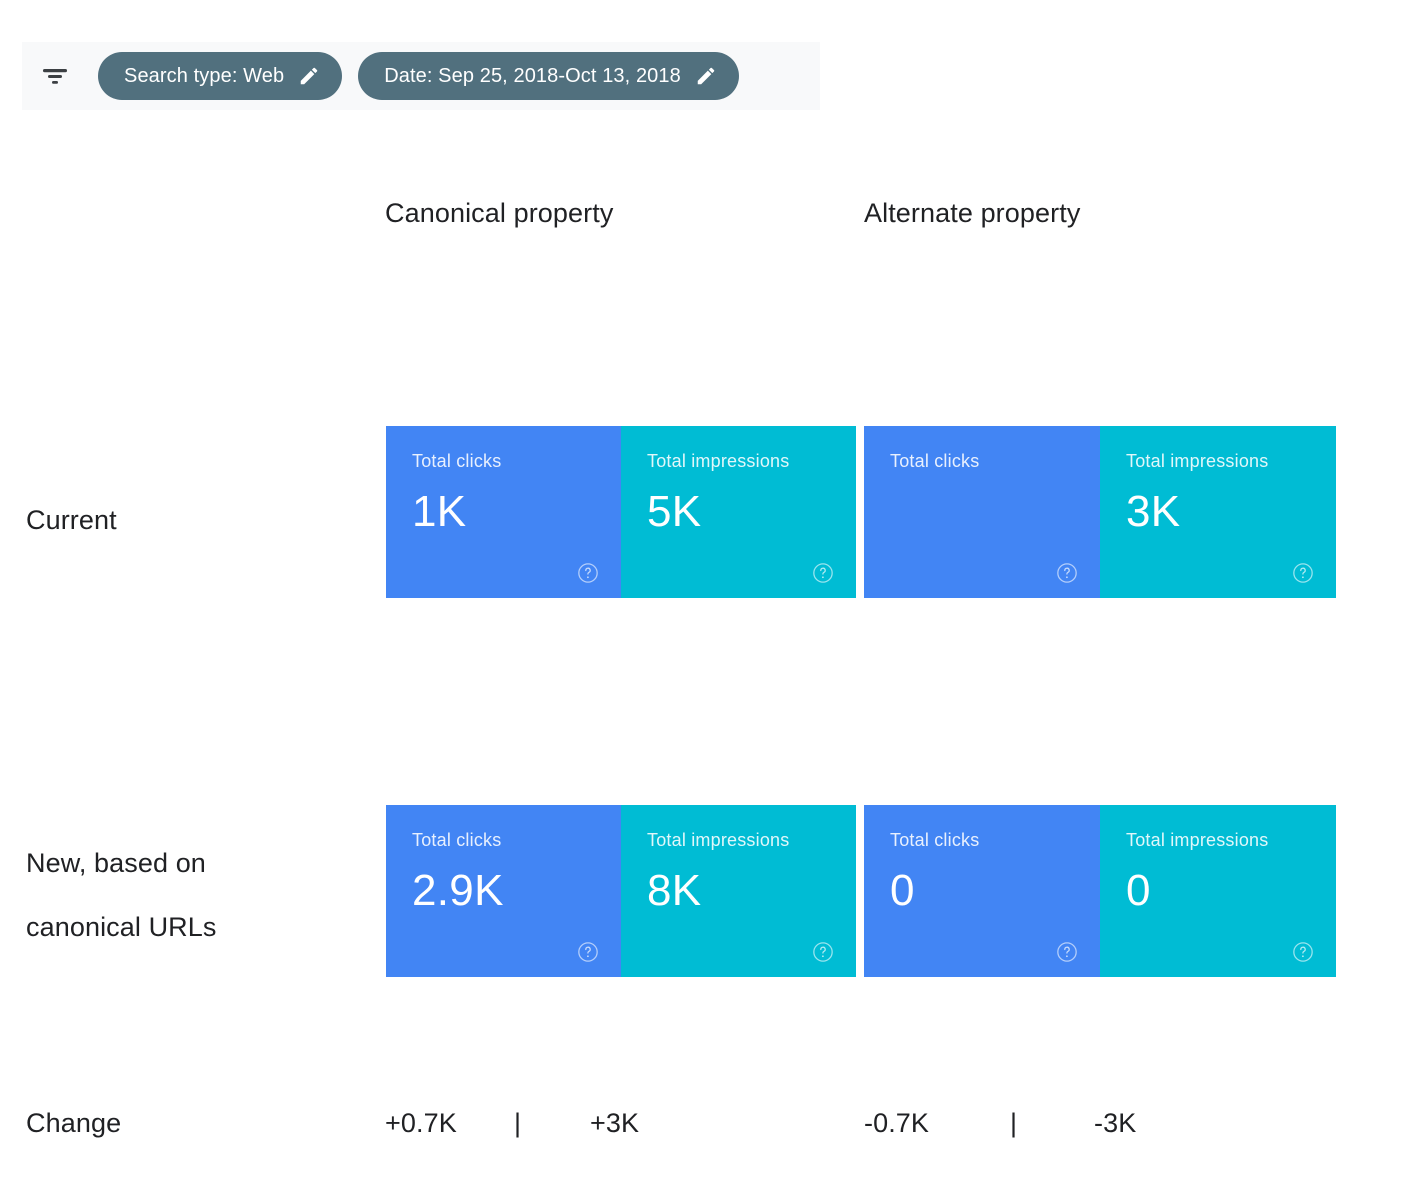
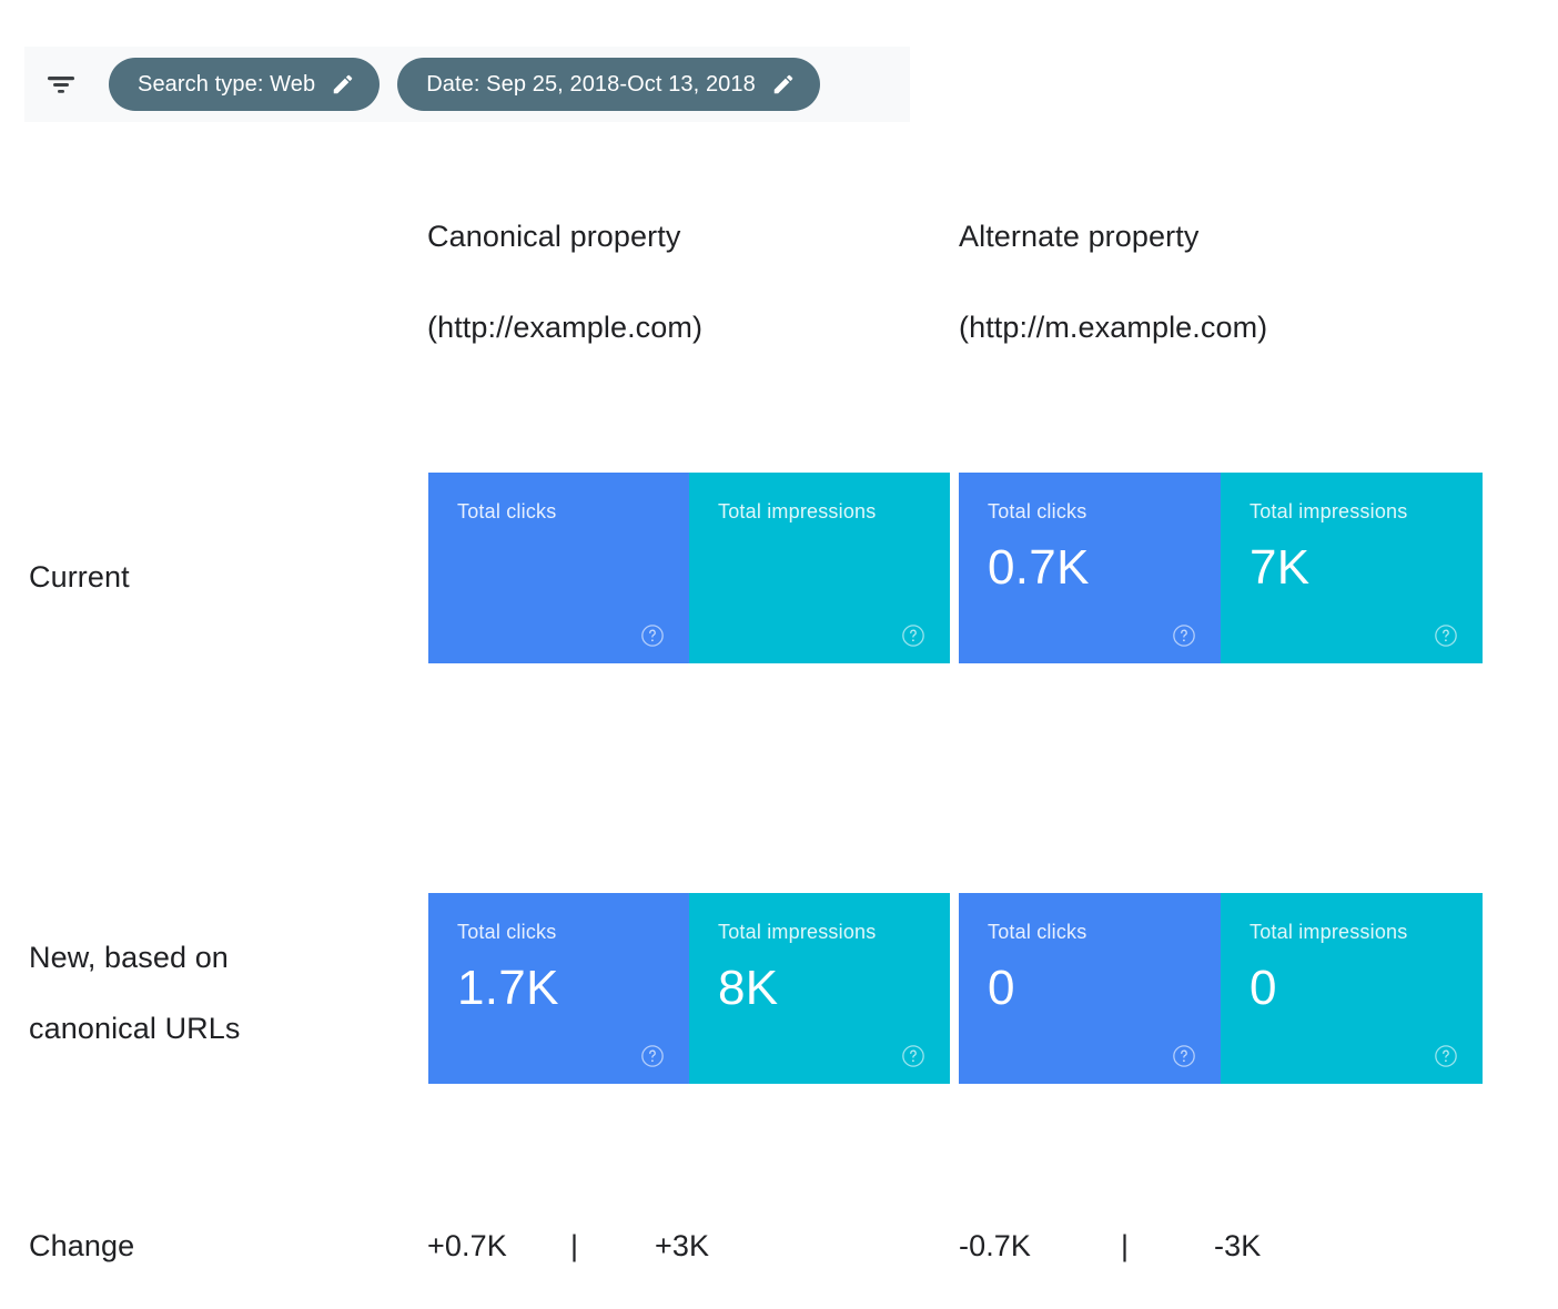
  Search type: Web
  Date: Sep 25, 2018-Oct 13, 2018
  Canonical property
+ (http://example.com)
  Alternate property
+ (http://m.example.com)
  Current
  New, based on
  canonical URLs
  Change
  Total clicks
- 1K
  Total impressions
- 5K
  Total clicks
+ 0.7K
  Total impressions
- 3K
+ 7K
  Total clicks
- 2.9K
+ 1.7K
  Total impressions
  8K
  Total clicks
  0
  Total impressions
  0
  +0.7K
  |
  +3K
  -0.7K
  |
  -3K
